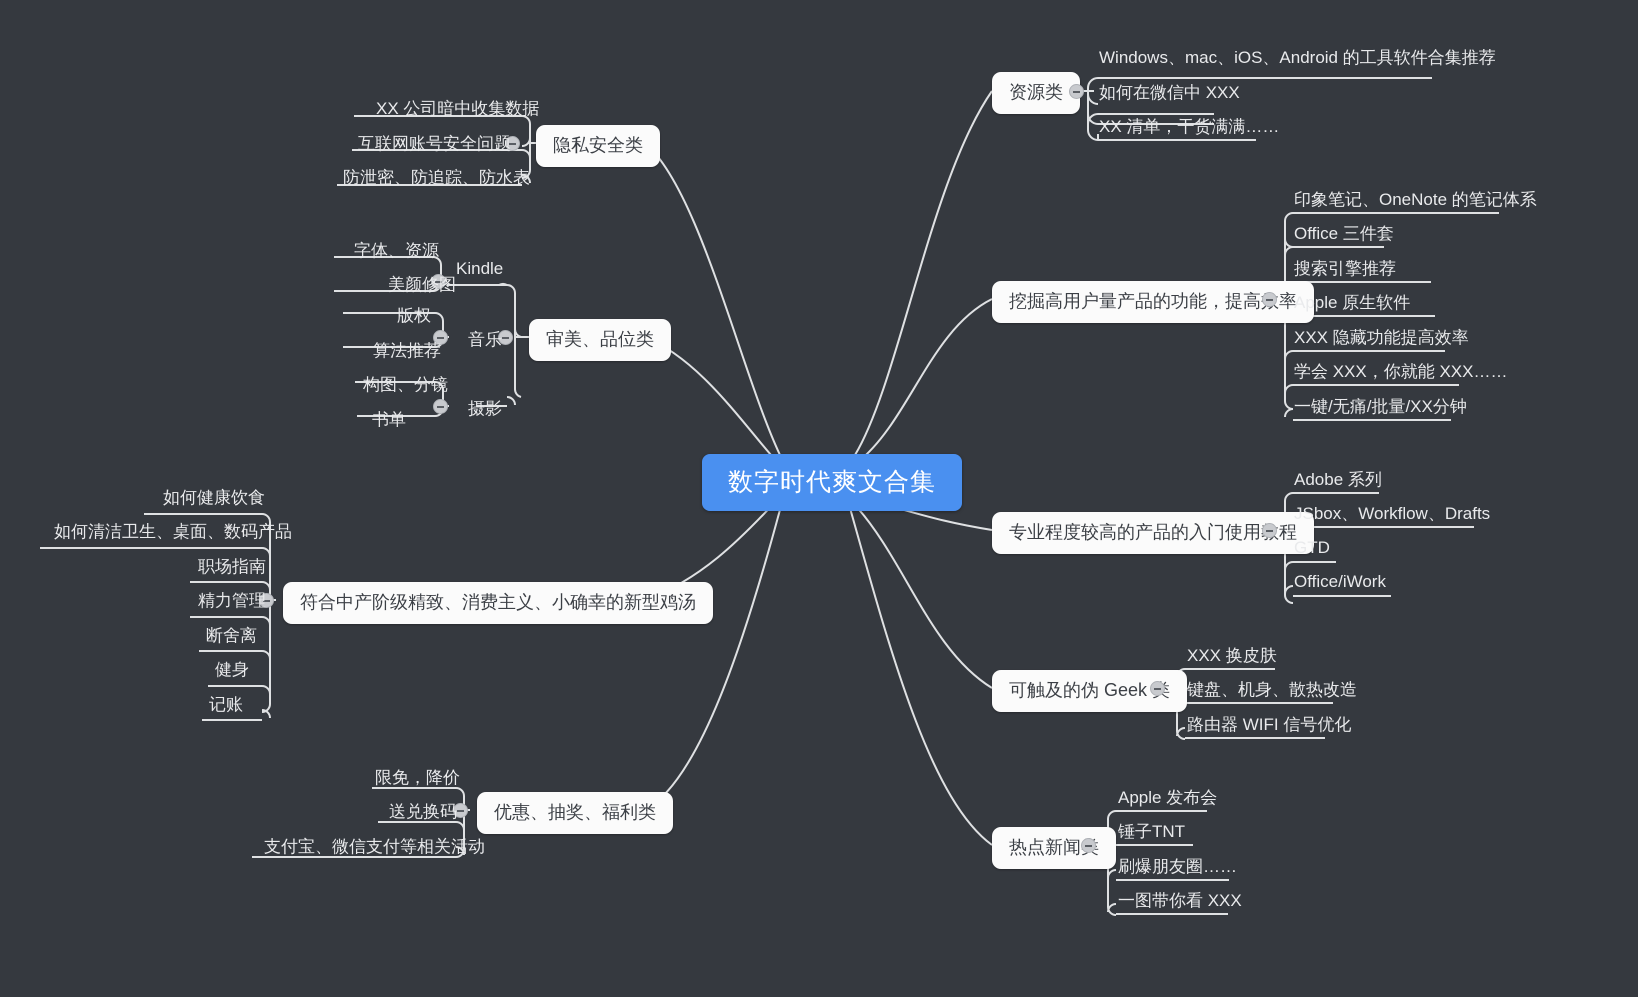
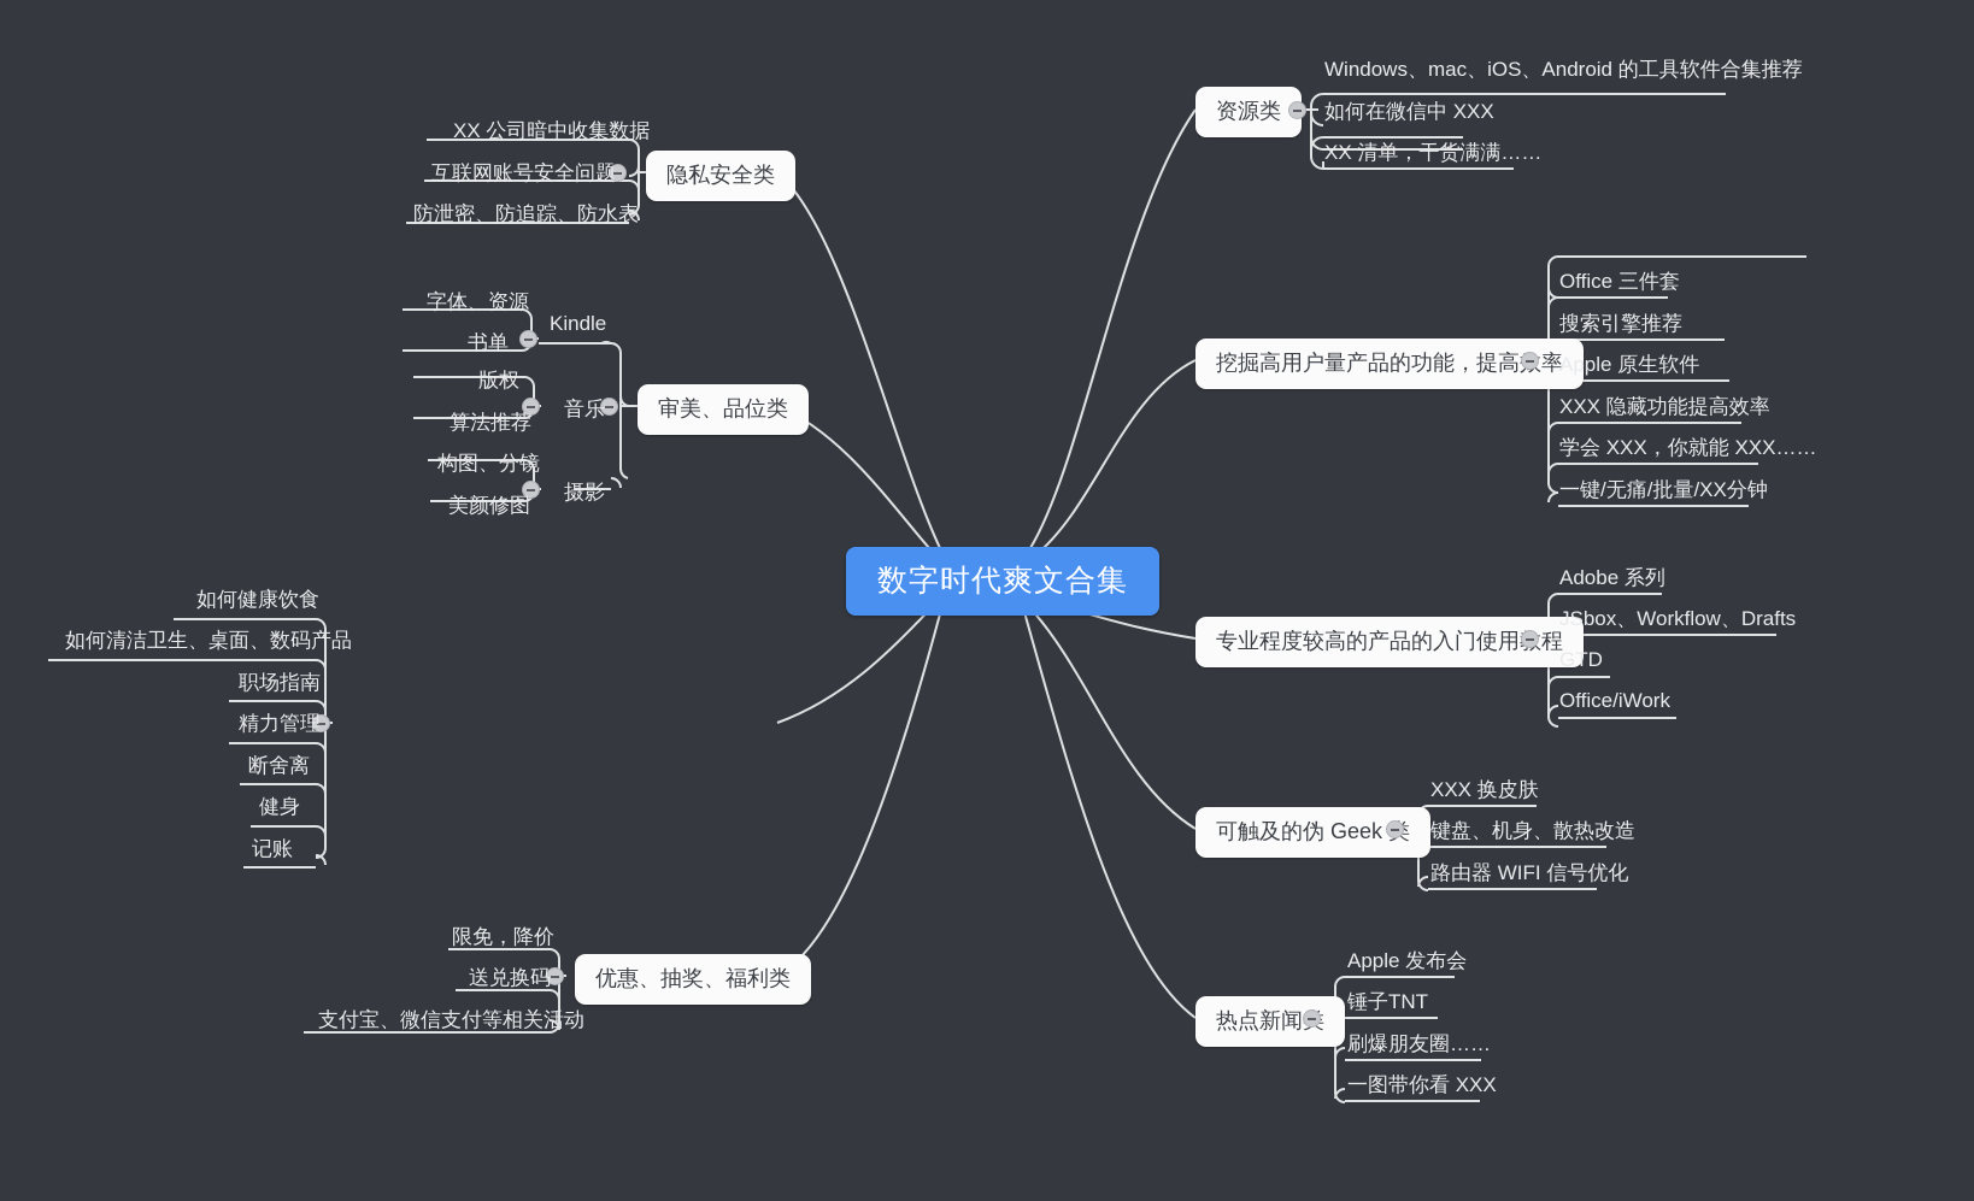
  数字时代爽文合集
  资源类
  Windows、mac、iOS、Android 的工具软件合集推荐
  如何在微信中 XXX
  XX 清单，干货满满……
  挖掘高用户量产品的功能，提高率
- 印象笔记、OneNote 的笔记体系
  Office 三件套
  搜索引擎推荐
  Apple 原生软件
  XXX 隐藏功能提高效率
  学会 XXX，你就能 XXX……
  一键/无痛/批量/XX分钟
  专业程度较高的产品的入门使用程
  Adobe 系列
  JSbox、Workflow、Drafts
  GTD
  Office/iWork
  可触及的伪 Geek
  XXX 换皮肤
  键盘、机身、散热改造
  路由器 WIFI 信号优化
  热点新闻
  Apple 发布会
  锤子TNT
  刷爆朋友圈……
  一图带你看 XXX
  隐私安全类
  XX 公司暗中收集数据
  互联网账号安全问题
  防泄密、防追踪、防水表
  审美、品位类
  Kindle
  字体、资源
- 美颜修图
+ 书单
  音乐
  版权
  算法推荐
  摄影
  构图、分镜
- 书单
+ 美颜修图
- 符合中产阶级精致、消费主义、小确幸的新型鸡汤
  如何健康饮食
  如何清洁卫生、桌面、数码产品
  职场指南
  精力管理
  断舍离
  健身
  记账
  优惠、抽奖、福利类
  限免，降价
  送兑换码
  支付宝、微信支付等相关活动
